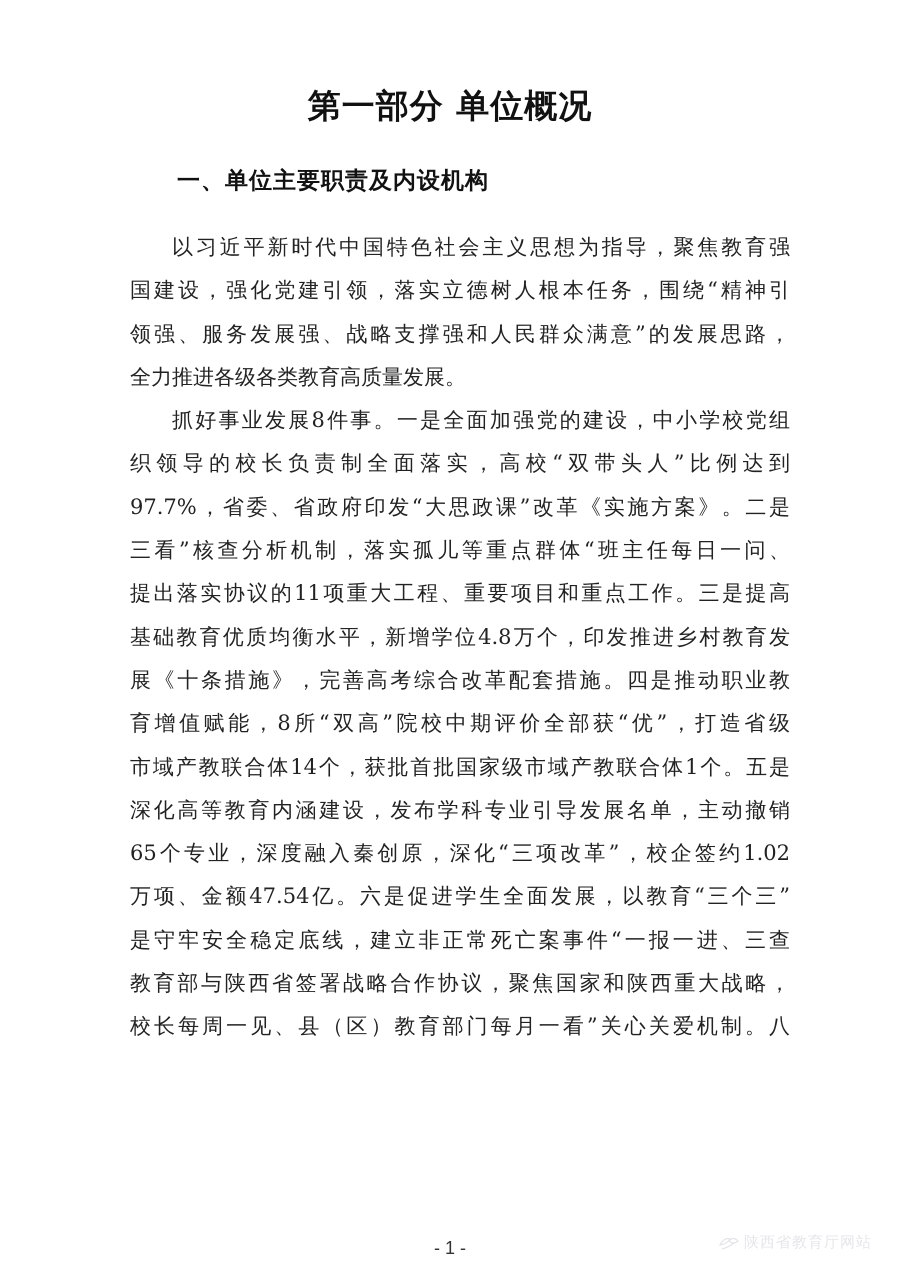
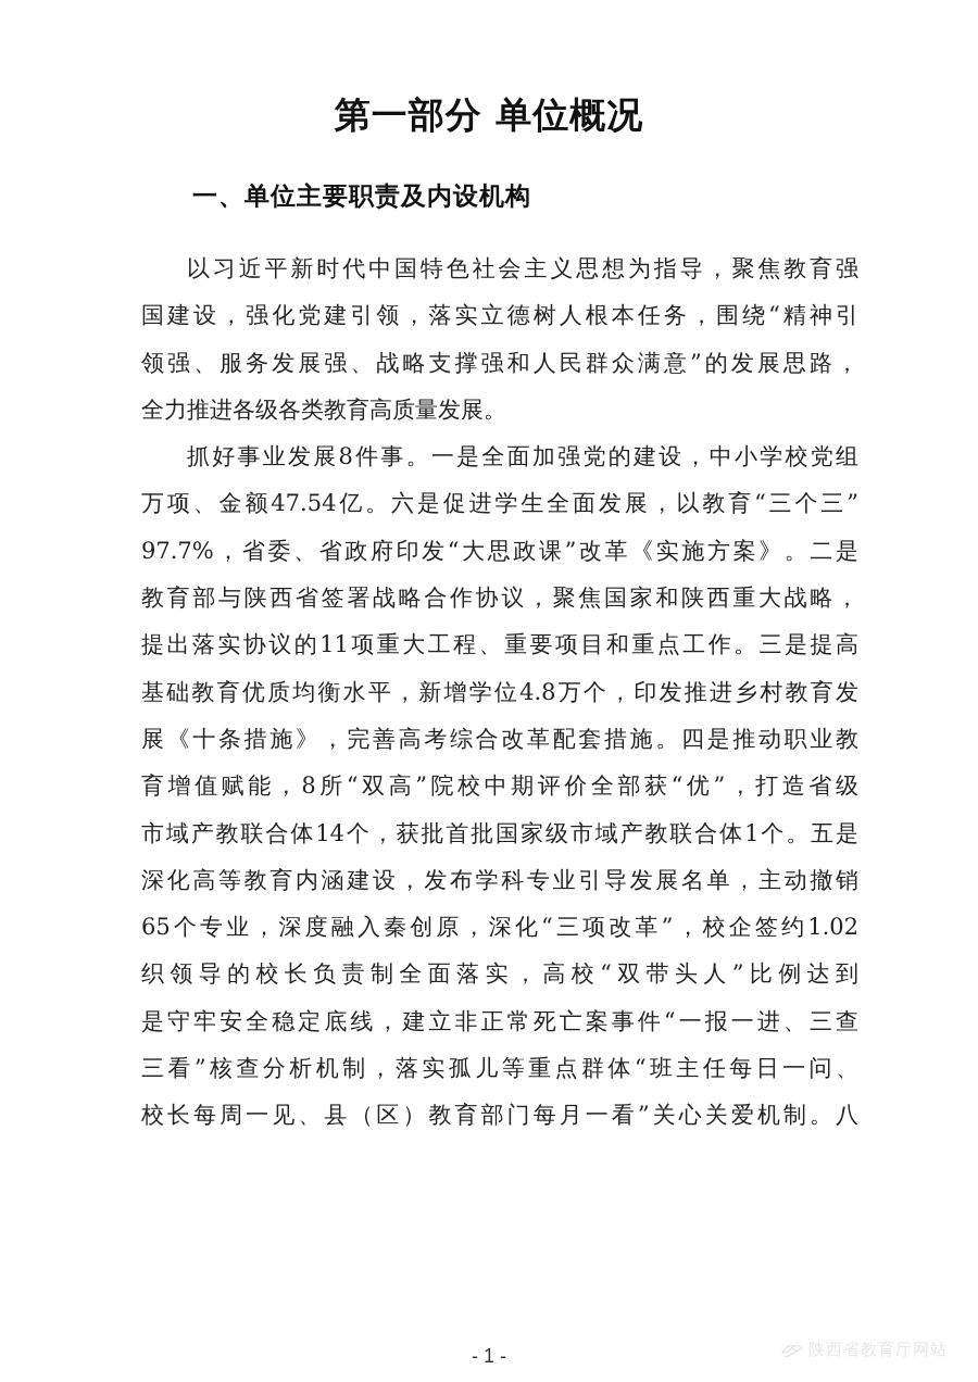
  第一部分 单位概况
  一、单位主要职责及内设机构
  以习近平新时代中国特色社会主义思想为指导，聚焦教育强
  国建设，强化党建引领，落实立德树人根本任务，围绕“精神引
  领强、服务发展强、战略支撑强和人民群众满意”的发展思路，
  全力推进各级各类教育高质量发展。
  抓好事业发展8件事。一是全面加强党的建设，中小学校党组
- 织领导的校长负责制全面落实，高校“双带头人”比例达到
+ 万项、金额47.54亿。六是促进学生全面发展，以教育“三个三”
  97.7%，省委、省政府印发“大思政课”改革《实施方案》。二是
- 三看”核查分析机制，落实孤儿等重点群体“班主任每日一问、
+ 教育部与陕西省签署战略合作协议，聚焦国家和陕西重大战略，
  提出落实协议的11项重大工程、重要项目和重点工作。三是提高
  基础教育优质均衡水平，新增学位4.8万个，印发推进乡村教育发
  展《十条措施》，完善高考综合改革配套措施。四是推动职业教
  育增值赋能，8所“双高”院校中期评价全部获“优”，打造省级
  市域产教联合体14个，获批首批国家级市域产教联合体1个。五是
  深化高等教育内涵建设，发布学科专业引导发展名单，主动撤销
  65个专业，深度融入秦创原，深化“三项改革”，校企签约1.02
- 万项、金额47.54亿。六是促进学生全面发展，以教育“三个三”
+ 织领导的校长负责制全面落实，高校“双带头人”比例达到
  是守牢安全稳定底线，建立非正常死亡案事件“一报一进、三查
- 教育部与陕西省签署战略合作协议，聚焦国家和陕西重大战略，
+ 三看”核查分析机制，落实孤儿等重点群体“班主任每日一问、
  校长每周一见、县（区）教育部门每月一看”关心关爱机制。八
  - 1 -
  陕西省教育厅网站
